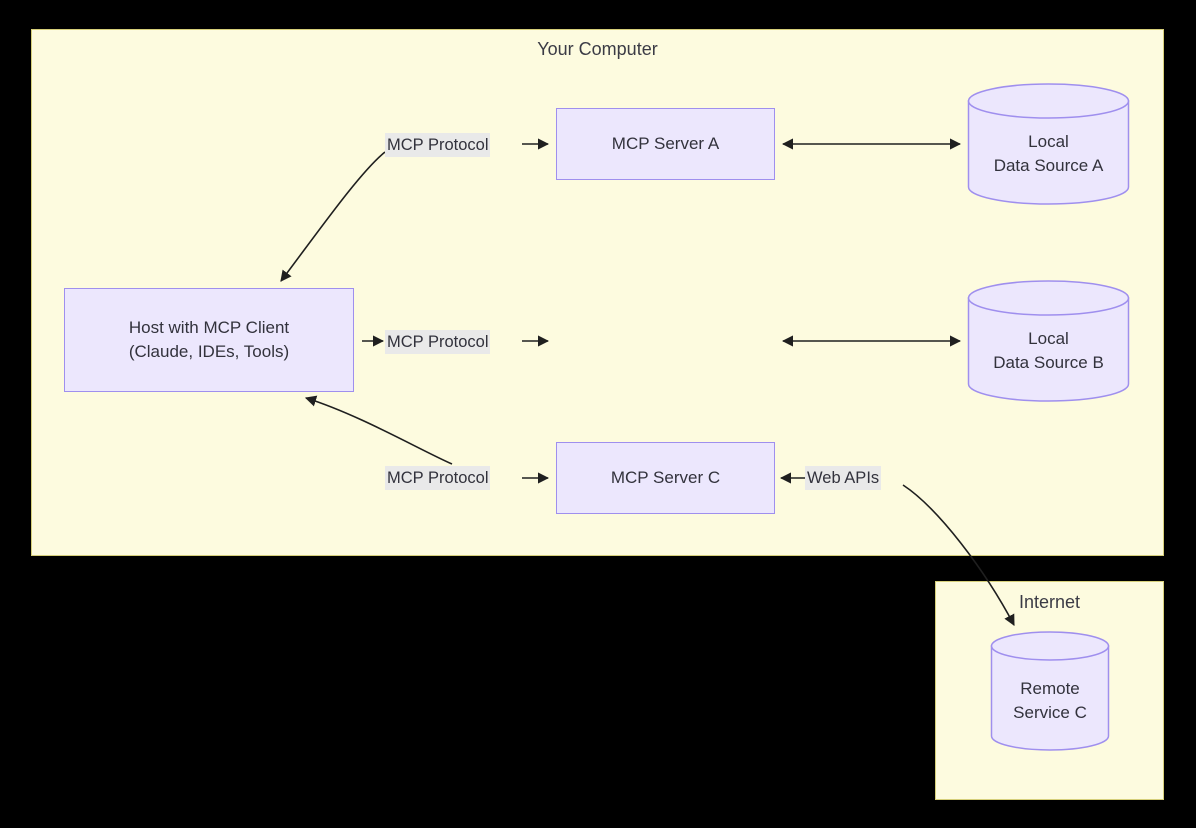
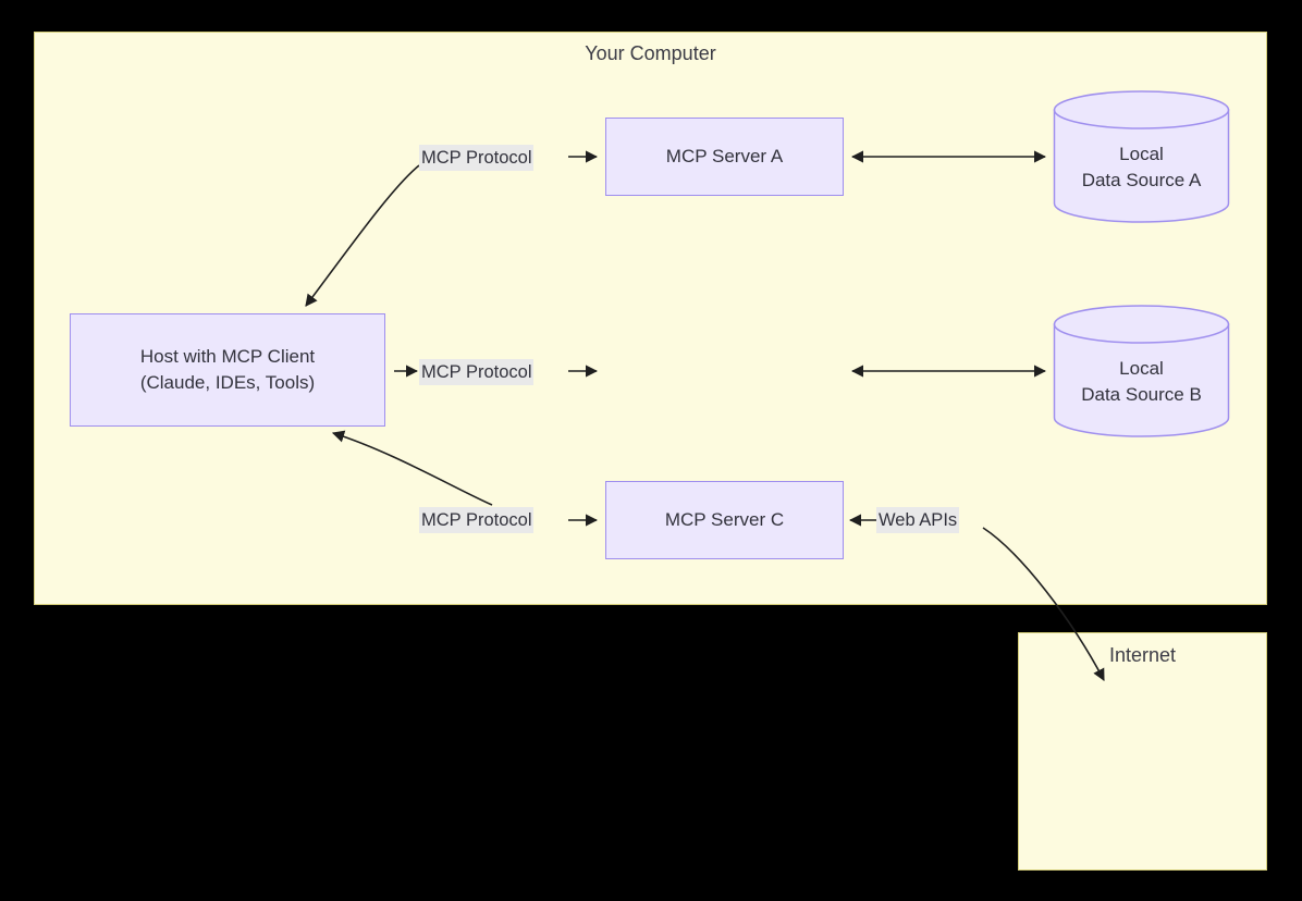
  Your Computer
  Internet
  Host with MCP Client
  (Claude, IDEs, Tools)
  MCP Server A
  MCP Server C
  Local
  Data Source A
  Local
  Data Source B
- Remote
- Service C
  MCP Protocol
  MCP Protocol
  MCP Protocol
  Web APIs
